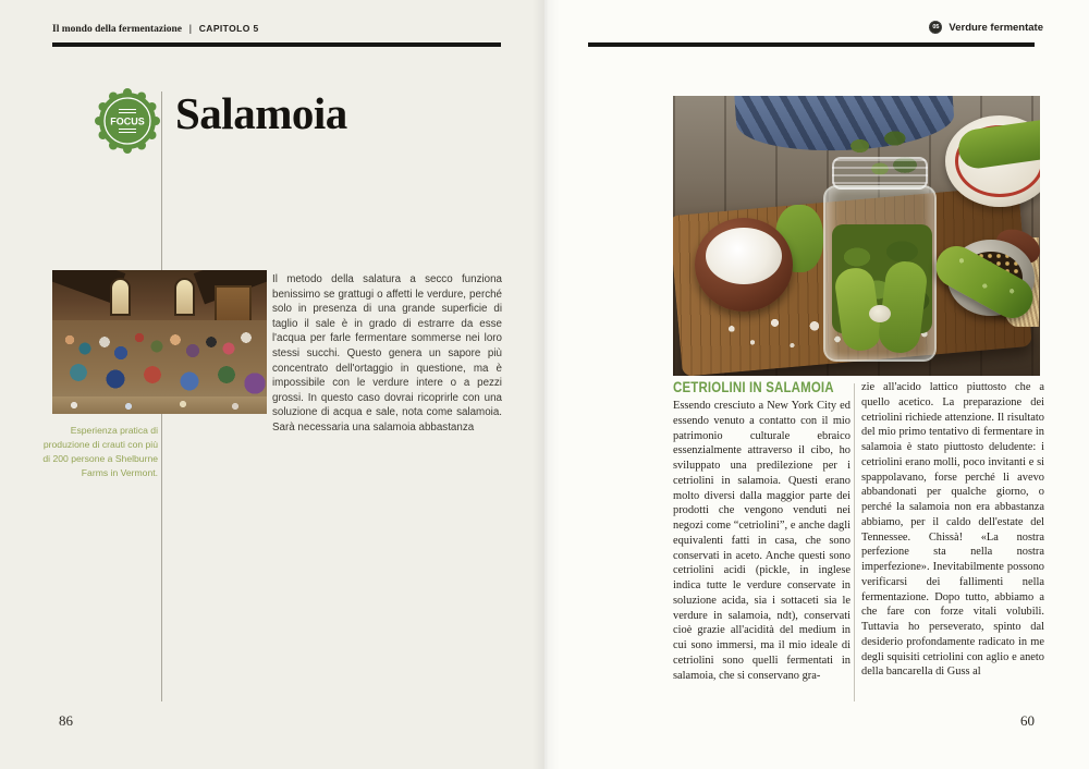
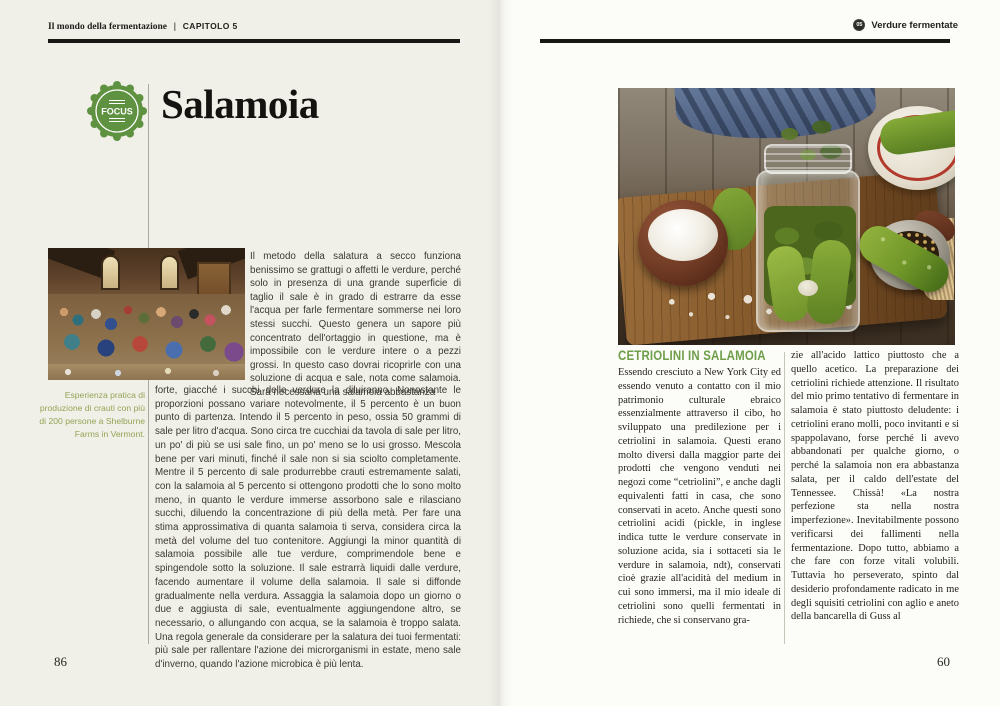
  Il mondo della fermentazione | CAPITOLO 5
  FOCUS
  Salamoia
  Esperienza pratica di produzione di crauti con più di 200 persone a Shelburne Farms in Vermont.
  Il metodo della salatura a secco funziona benissimo se grattugi o affetti le verdure, perché solo in presenza di una grande superficie di taglio il sale è in grado di estrarre da esse l'acqua per farle fermentare sommerse nei loro stessi succhi. Questo genera un sapore più concentrato dell'ortaggio in questione, ma è impossibile con le verdure intere o a pezzi grossi. In questo caso dovrai ricoprirle con una soluzione di acqua e sale, nota come salamoia. Sarà necessaria una salamoia abbastanza
+ forte, giacché i succhi delle verdure la diluiranno. Nonostante le proporzioni possano variare notevolmente, il 5 percento è un buon punto di partenza. Intendo il 5 percento in peso, ossia 50 grammi di sale per litro d'acqua. Sono circa tre cucchiai da tavola di sale per litro, un po' di più se usi sale fino, un po' meno se lo usi grosso. Mescola bene per vari minuti, finché il sale non si sia sciolto completamente. Mentre il 5 percento di sale produrrebbe crauti estremamente salati, con la salamoia al 5 percento si ottengono prodotti che lo sono molto meno, in quanto le verdure immerse assorbono sale e rilasciano succhi, diluendo la concentrazione di più della metà. Per fare una stima approssimativa di quanta salamoia ti serva, considera circa la metà del volume del tuo contenitore. Aggiungi la minor quantità di salamoia possibile alle tue verdure, comprimendole bene e spingendole sotto la soluzione. Il sale estrarrà liquidi dalle verdure, facendo aumentare il volume della salamoia. Il sale si diffonde gradualmente nella verdura. Assaggia la salamoia dopo un giorno o due e aggiusta di sale, eventualmente aggiungendone altro, se necessario, o allungando con acqua, se la salamoia è troppo salata. Una regola generale da considerare per la salatura dei tuoi fermentati: più sale per rallentare l'azione dei microrganismi in estate, meno sale d'inverno, quando l'azione microbica è più lenta.
  86
  Verdure fermentate
  CETRIOLINI IN SALAMOIA
- Essendo cresciuto a New York City ed essendo venuto a contatto con il mio patrimonio culturale ebraico essenzialmente attraverso il cibo, ho sviluppato una predilezione per i cetriolini in salamoia. Questi erano molto diversi dalla maggior parte dei prodotti che vengono venduti nei negozi come “cetriolini”, e anche dagli equivalenti fatti in casa, che sono conservati in aceto. Anche questi sono cetriolini acidi (pickle, in inglese indica tutte le verdure conservate in soluzione acida, sia i sottaceti sia le verdure in salamoia, ndt), conservati cioè grazie all'acidità del medium in cui sono immersi, ma il mio ideale di cetriolini sono quelli fermentati in salamoia, che si conservano gra-
+ Essendo cresciuto a New York City ed essendo venuto a contatto con il mio patrimonio culturale ebraico essenzialmente attraverso il cibo, ho sviluppato una predilezione per i cetriolini in salamoia. Questi erano molto diversi dalla maggior parte dei prodotti che vengono venduti nei negozi come “cetriolini”, e anche dagli equivalenti fatti in casa, che sono conservati in aceto. Anche questi sono cetriolini acidi (pickle, in inglese indica tutte le verdure conservate in soluzione acida, sia i sottaceti sia le verdure in salamoia, ndt), conservati cioè grazie all'acidità del medium in cui sono immersi, ma il mio ideale di cetriolini sono quelli fermentati in richiede, che si conservano gra-
- zie all'acido lattico piuttosto che a quello acetico. La preparazione dei cetriolini richiede attenzione. Il risultato del mio primo tentativo di fermentare in salamoia è stato piuttosto deludente: i cetriolini erano molli, poco invitanti e si spappolavano, forse perché li avevo abbandonati per qualche giorno, o perché la salamoia non era abbastanza abbiamo, per il caldo dell'estate del Tennessee. Chissà! «La nostra perfezione sta nella nostra imperfezione». Inevitabilmente possono verificarsi dei fallimenti nella fermentazione. Dopo tutto, abbiamo a che fare con forze vitali volubili. Tuttavia ho perseverato, spinto dal desiderio profondamente radicato in me degli squisiti cetriolini con aglio e aneto della bancarella di Guss al
+ zie all'acido lattico piuttosto che a quello acetico. La preparazione dei cetriolini richiede attenzione. Il risultato del mio primo tentativo di fermentare in salamoia è stato piuttosto deludente: i cetriolini erano molli, poco invitanti e si spappolavano, forse perché li avevo abbandonati per qualche giorno, o perché la salamoia non era abbastanza salata, per il caldo dell'estate del Tennessee. Chissà! «La nostra perfezione sta nella nostra imperfezione». Inevitabilmente possono verificarsi dei fallimenti nella fermentazione. Dopo tutto, abbiamo a che fare con forze vitali volubili. Tuttavia ho perseverato, spinto dal desiderio profondamente radicato in me degli squisiti cetriolini con aglio e aneto della bancarella di Guss al
  60
